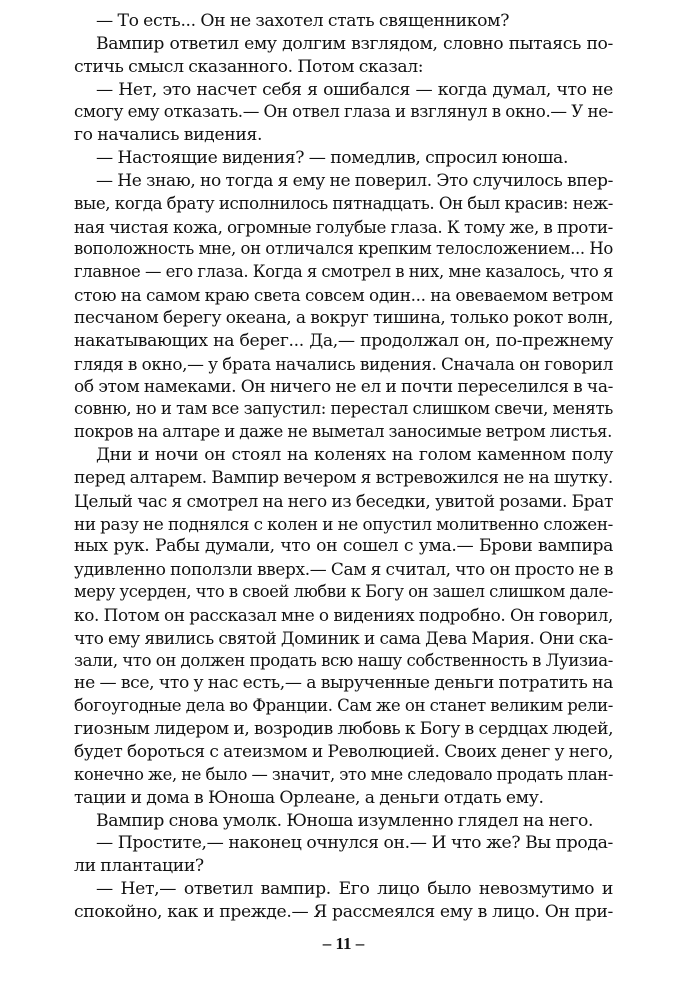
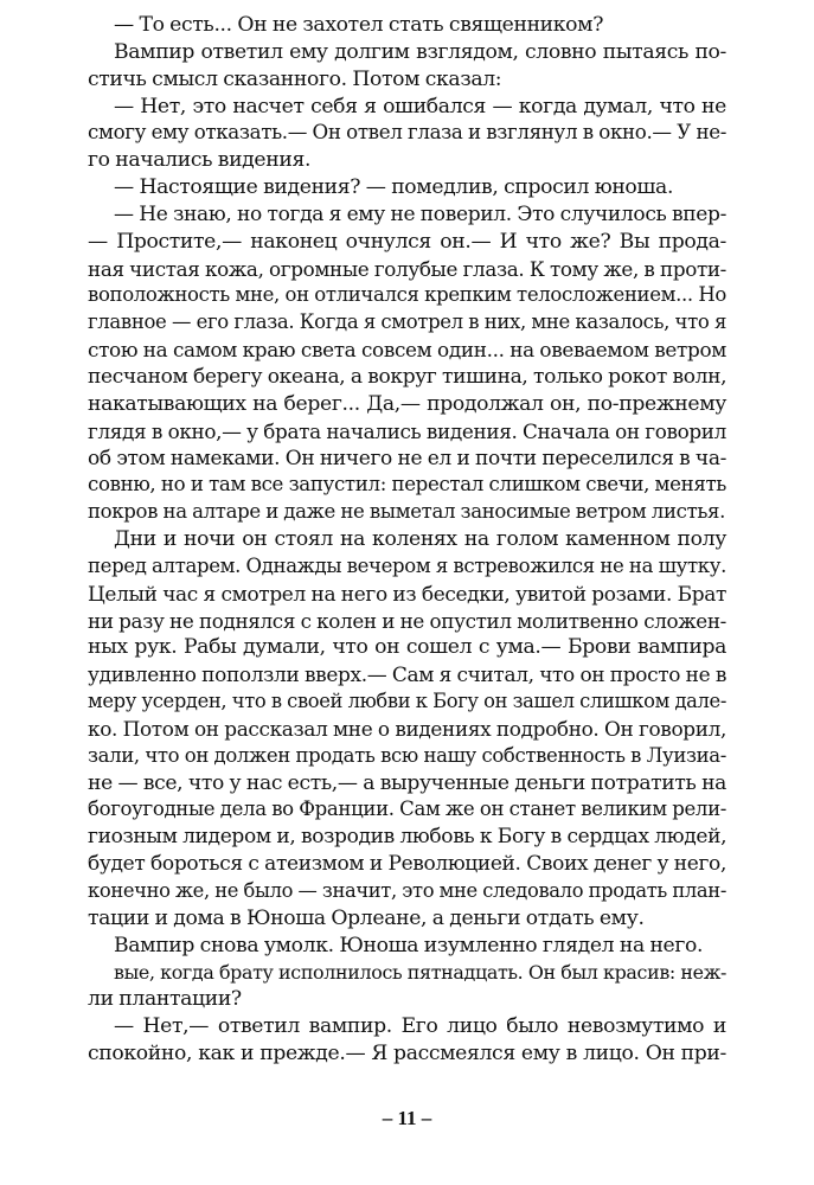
  — То есть... Он не захотел стать священником?
  Вампир ответил ему долгим взглядом, словно пытаясь по-
  стичь смысл сказанного. Потом сказал:
  — Нет, это насчет себя я ошибался — когда думал, что не
  смогу ему отказать.— Он отвел глаза и взглянул в окно.— У не-
  го начались видения.
  — Настоящие видения? — помедлив, спросил юноша.
  — Не знаю, но тогда я ему не поверил. Это случилось впер-
- вые, когда брату исполнилось пятнадцать. Он был красив: неж-
+ — Простите,— наконец очнулся он.— И что же? Вы прода-
  ная чистая кожа, огромные голубые глаза. К тому же, в проти-
  воположность мне, он отличался крепким телосложением... Но
  главное — его глаза. Когда я смотрел в них, мне казалось, что я
  стою на самом краю света совсем один... на овеваемом ветром
  песчаном берегу океана, а вокруг тишина, только рокот волн,
  накатывающих на берег... Да,— продолжал он, по-прежнему
  глядя в окно,— у брата начались видения. Сначала он говорил
  об этом намеками. Он ничего не ел и почти переселился в ча-
  совню, но и там все запустил: перестал слишком свечи, менять
  покров на алтаре и даже не выметал заносимые ветром листья.
  Дни и ночи он стоял на коленях на голом каменном полу
- перед алтарем. Вампир вечером я встревожился не на шутку.
+ перед алтарем. Однажды вечером я встревожился не на шутку.
  Целый час я смотрел на него из беседки, увитой розами. Брат
  ни разу не поднялся с колен и не опустил молитвенно сложен-
  ных рук. Рабы думали, что он сошел с ума.— Брови вампира
  удивленно поползли вверх.— Сам я считал, что он просто не в
  меру усерден, что в своей любви к Богу он зашел слишком дале-
  ко. Потом он рассказал мне о видениях подробно. Он говорил,
- что ему явились святой Доминик и сама Дева Мария. Они ска-
  зали, что он должен продать всю нашу собственность в Луизиа-
  не — все, что у нас есть,— а вырученные деньги потратить на
  богоугодные дела во Франции. Сам же он станет великим рели-
  гиозным лидером и, возродив любовь к Богу в сердцах людей,
  будет бороться с атеизмом и Революцией. Своих денег у него,
  конечно же, не было — значит, это мне следовало продать план-
  тации и дома в Юноша Орлеане, а деньги отдать ему.
  Вампир снова умолк. Юноша изумленно глядел на него.
- — Простите,— наконец очнулся он.— И что же? Вы прода-
+ вые, когда брату исполнилось пятнадцать. Он был красив: неж-
  ли плантации?
  — Нет,— ответил вампир. Его лицо было невозмутимо и
  спокойно, как и прежде.— Я рассмеялся ему в лицо. Он при-
  – 11 –
